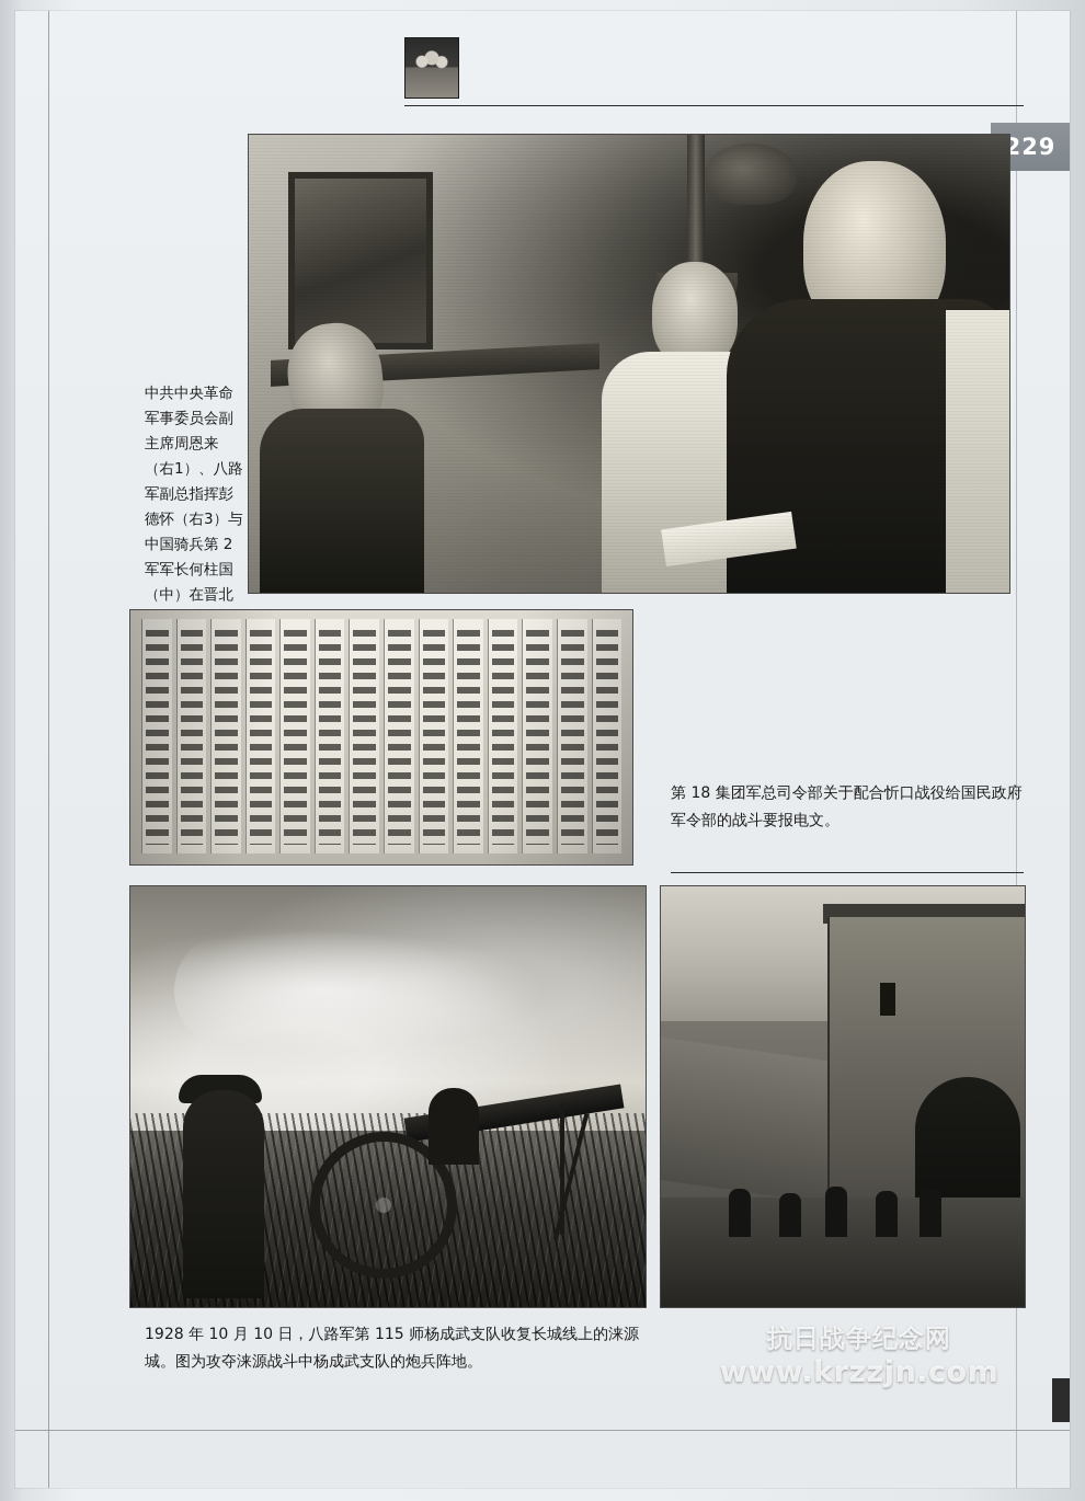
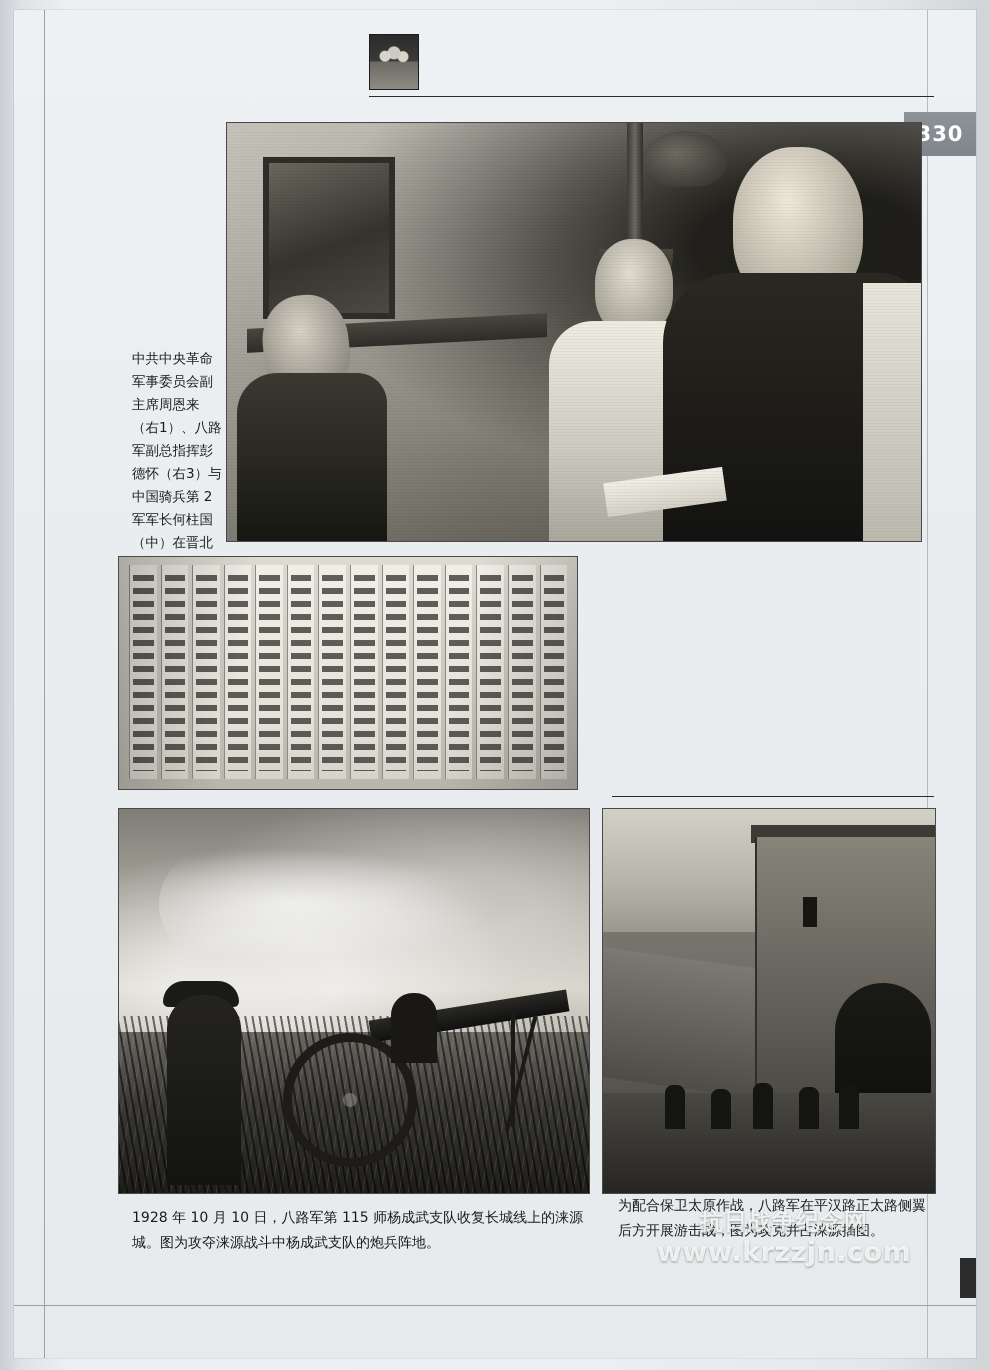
- 229
+ 330
  中共中央革命军事委员会副主席周恩来（右1）、八路军副总指挥彭德怀（右3）与中国骑兵第 2 军军长何柱国（中）在晋北
- 第 18 集团军总司令部关于配合忻口战役给国民政府军令部的战斗要报电文。
  1928 年 10 月 10 日，八路军第 115 师杨成武支队收复长城线上的涞源城。图为攻夺涞源战斗中杨成武支队的炮兵阵地。
+ 为配合保卫太原作战，八路军在平汉路正太路侧翼后方开展游击战，图为攻克并占涞源插图。
  抗日战争纪念网
  www.krzzjn.com
